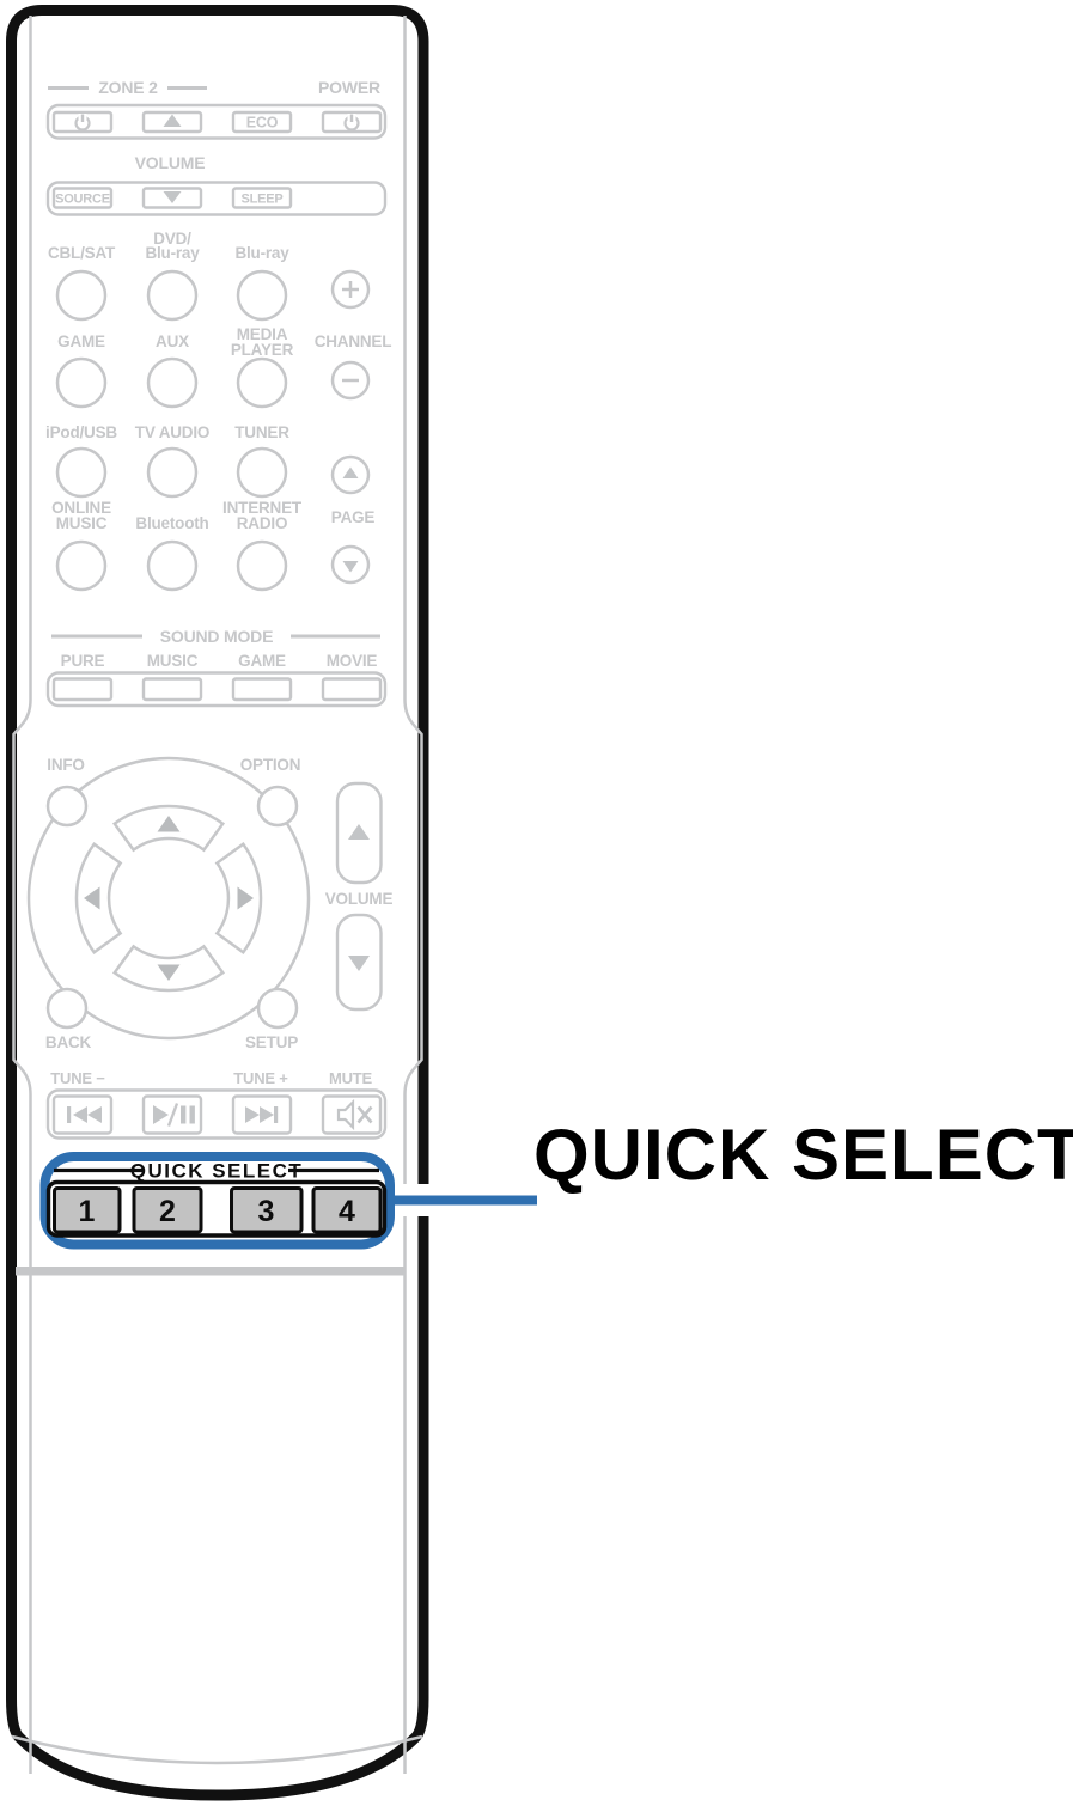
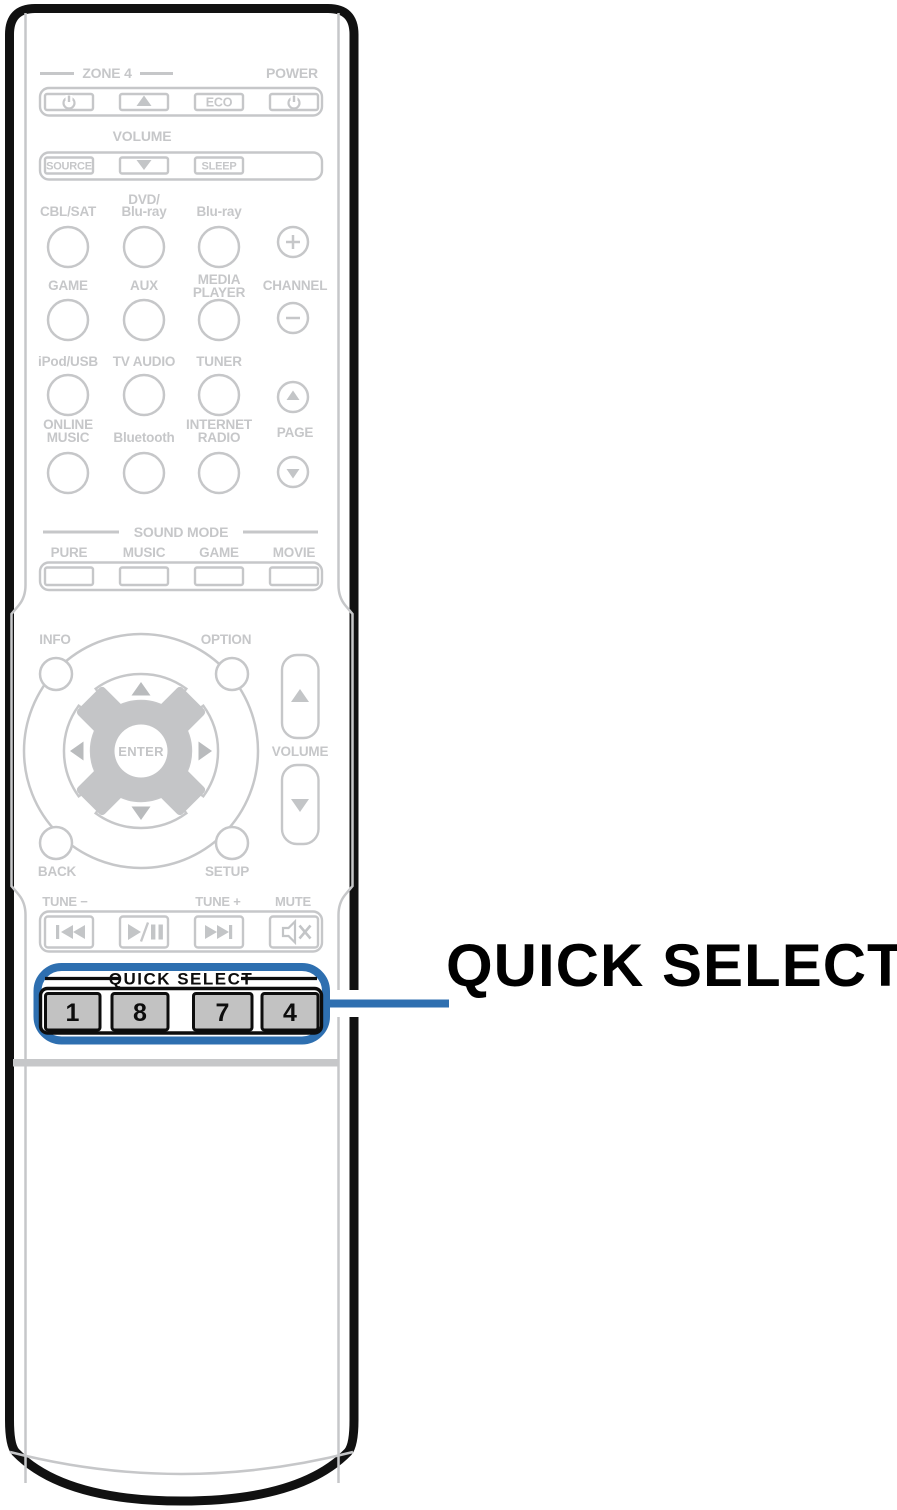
- ZONE 2
+ ZONE 4
  POWER
  ECO
  VOLUME
  SOURCE
  SLEEP
  CBL/SAT
  DVD/
  Blu-ray
  Blu-ray
  GAME
  AUX
  MEDIA
  PLAYER
  CHANNEL
  iPod/USB
  TV AUDIO
  TUNER
  ONLINE
  MUSIC
  Bluetooth
  INTERNET
  RADIO
  PAGE
  SOUND MODE
  PURE
  MUSIC
  GAME
  MOVIE
  INFO
  OPTION
+ ENTER
  BACK
  SETUP
  VOLUME
  TUNE −
  TUNE +
  MUTE
  QUICK SELEC
  1
- 2
+ 8
- 3
+ 7
  4
  QUICK SELECT
